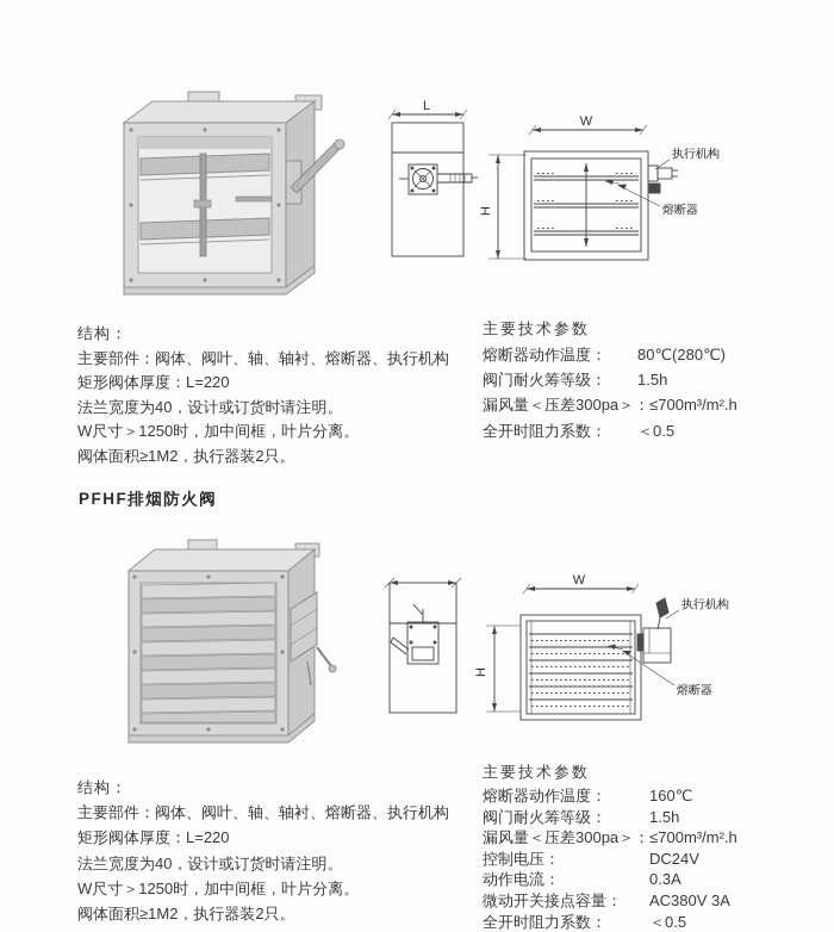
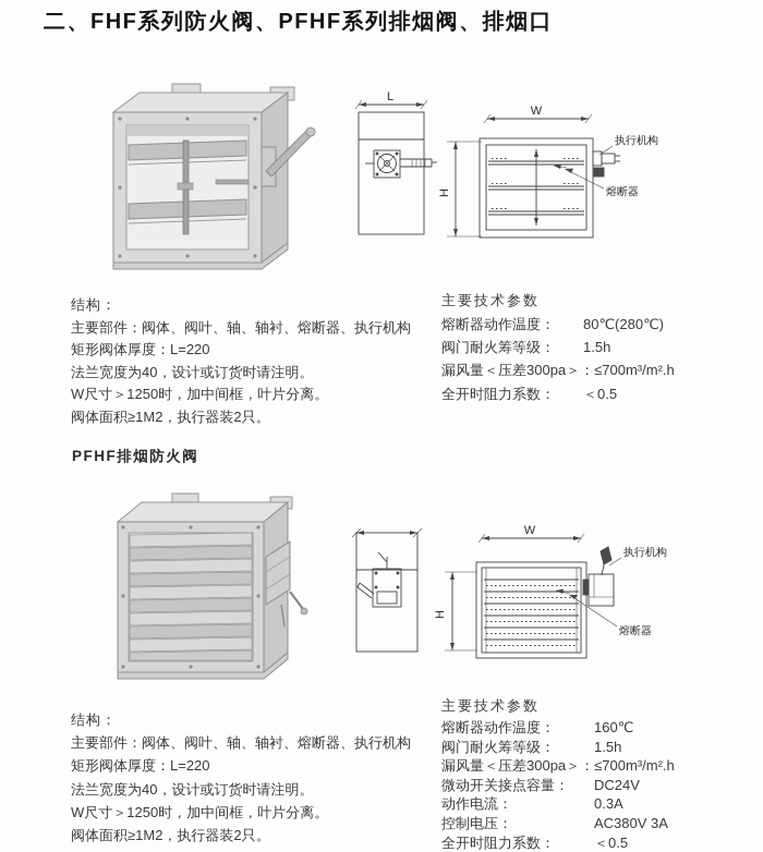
+ 二、FHF系列防火阀、PFHF系列排烟阀、排烟口
  L
  W
  执行机构
  熔断器
  结构：
  主要部件：阀体、阀叶、轴、轴衬、熔断器、执行机构
  矩形阀体厚度：L=220
  法兰宽度为40，设计或订货时请注明。
  W尺寸＞1250时，加中间框，叶片分离。
  阀体面积≥1M2，执行器装2只。
  主要技术参数
  熔断器动作温度： 80℃(280℃)
  阀门耐火筹等级： 1.5h
  漏风量＜压差300pa＞：≤700m³/m².h
  全开时阻力系数： ＜0.5
  PFHF排烟防火阀
  W
  执行机构
  熔断器
  结构：
  主要部件：阀体、阀叶、轴、轴衬、熔断器、执行机构
  矩形阀体厚度：L=220
  法兰宽度为40，设计或订货时请注明。
  W尺寸＞1250时，加中间框，叶片分离。
  阀体面积≥1M2，执行器装2只。
  主要技术参数
  熔断器动作温度： 160℃
  阀门耐火筹等级： 1.5h
  漏风量＜压差300pa＞：≤700m³/m².h
- 控制电压： DC24V
+ 微动开关接点容量： DC24V
  动作电流： 0.3A
- 微动开关接点容量： AC380V 3A
+ 控制电压： AC380V 3A
  全开时阻力系数： ＜0.5
